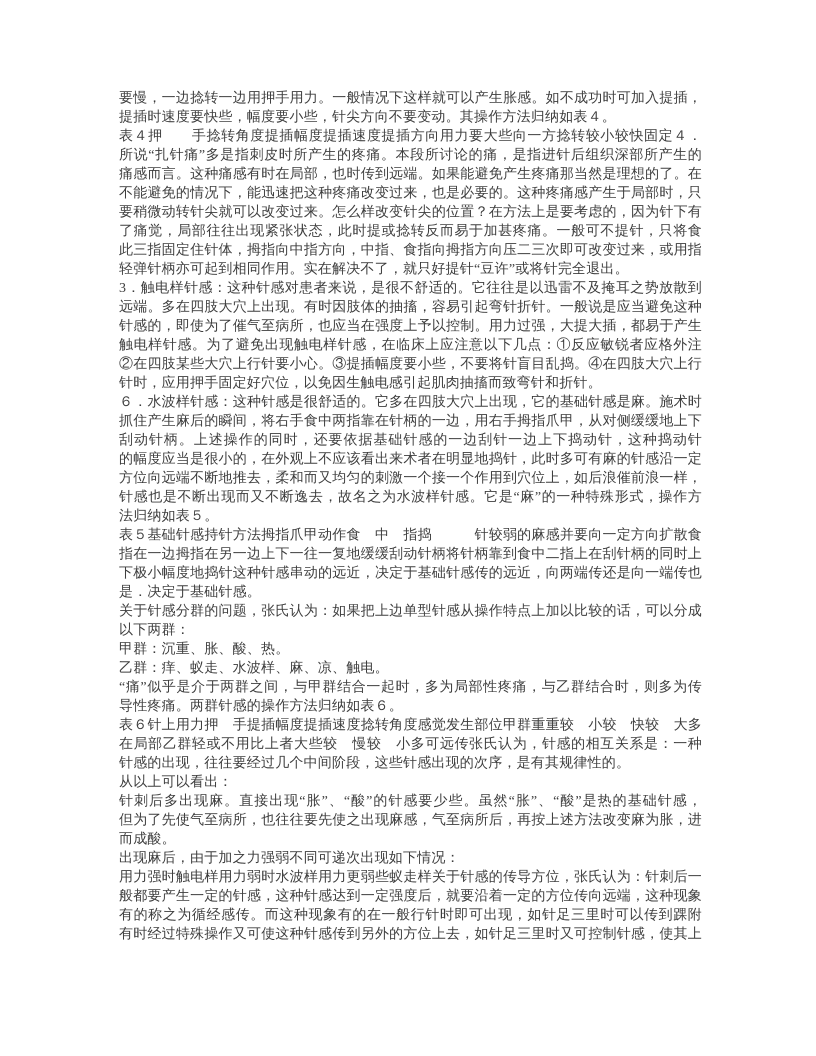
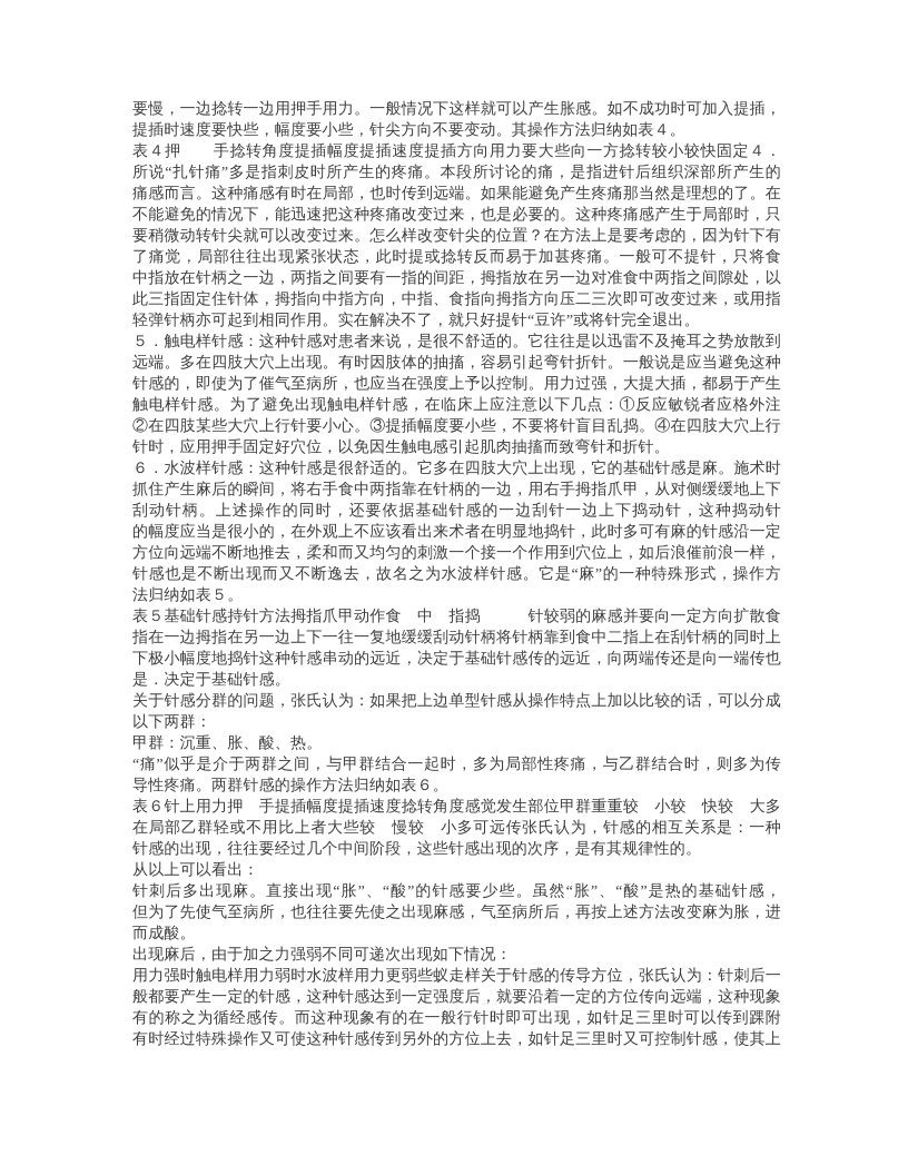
  要慢，一边捻转一边用押手用力。一般情况下这样就可以产生胀感。如不成功时可加入提插，
  提插时速度要快些，幅度要小些，针尖方向不要变动。其操作方法归纳如表４。
  表４押 手捻转角度提插幅度提插速度提插方向用力要大些向一方捻转较小较快固定４．
  所说“扎针痛”多是指刺皮时所产生的疼痛。本段所讨论的痛，是指进针后组织深部所产生的
  痛感而言。这种痛感有时在局部，也时传到远端。如果能避免产生疼痛那当然是理想的了。在
  不能避免的情况下，能迅速把这种疼痛改变过来，也是必要的。这种疼痛感产生于局部时，只
  要稍微动转针尖就可以改变过来。怎么样改变针尖的位置？在方法上是要考虑的，因为针下有
  了痛觉，局部往往出现紧张状态，此时提或捻转反而易于加甚疼痛。一般可不提针，只将食
+ 中指放在针柄之一边，两指之间要有一指的间距，拇指放在另一边对准食中两指之间隙处，以
  此三指固定住针体，拇指向中指方向，中指、食指向拇指方向压二三次即可改变过来，或用指
  轻弹针柄亦可起到相同作用。实在解决不了，就只好提针“豆许”或将针完全退出。
- 3．触电样针感：这种针感对患者来说，是很不舒适的。它往往是以迅雷不及掩耳之势放散到
+ ５．触电样针感：这种针感对患者来说，是很不舒适的。它往往是以迅雷不及掩耳之势放散到
  远端。多在四肢大穴上出现。有时因肢体的抽搐，容易引起弯针折针。一般说是应当避免这种
  针感的，即使为了催气至病所，也应当在强度上予以控制。用力过强，大提大插，都易于产生
  触电样针感。为了避免出现触电样针感，在临床上应注意以下几点：①反应敏锐者应格外注
  ②在四肢某些大穴上行针要小心。③提插幅度要小些，不要将针盲目乱捣。④在四肢大穴上行
  针时，应用押手固定好穴位，以免因生触电感引起肌肉抽搐而致弯针和折针。
  ６．水波样针感：这种针感是很舒适的。它多在四肢大穴上出现，它的基础针感是麻。施术时
  抓住产生麻后的瞬间，将右手食中两指靠在针柄的一边，用右手拇指爪甲，从对侧缓缓地上下
  刮动针柄。上述操作的同时，还要依据基础针感的一边刮针一边上下捣动针，这种捣动针
  的幅度应当是很小的，在外观上不应该看出来术者在明显地捣针，此时多可有麻的针感沿一定
  方位向远端不断地推去，柔和而又均匀的刺激一个接一个作用到穴位上，如后浪催前浪一样，
  针感也是不断出现而又不断逸去，故名之为水波样针感。它是“麻”的一种特殊形式，操作方
  法归纳如表５。
  表５基础针感持针方法拇指爪甲动作食 中 指捣 针较弱的麻感并要向一定方向扩散食
  指在一边拇指在另一边上下一往一复地缓缓刮动针柄将针柄靠到食中二指上在刮针柄的同时上
  下极小幅度地捣针这种针感串动的远近，决定于基础针感传的远近，向两端传还是向一端传也
  是．决定于基础针感。
  关于针感分群的问题，张氏认为：如果把上边单型针感从操作特点上加以比较的话，可以分成
  以下两群：
  甲群：沉重、胀、酸、热。
- 乙群：痒、蚁走、水波样、麻、凉、触电。
  “痛”似乎是介于两群之间，与甲群结合一起时，多为局部性疼痛，与乙群结合时，则多为传
  导性疼痛。两群针感的操作方法归纳如表６。
  表６针上用力押 手提插幅度提插速度捻转角度感觉发生部位甲群重重较 小较 快较 大多
  在局部乙群轻或不用比上者大些较 慢较 小多可远传张氏认为，针感的相互关系是：一种
  针感的出现，往往要经过几个中间阶段，这些针感出现的次序，是有其规律性的。
  从以上可以看出：
  针刺后多出现麻。直接出现“胀”、“酸”的针感要少些。虽然“胀”、“酸”是热的基础针感，
  但为了先使气至病所，也往往要先使之出现麻感，气至病所后，再按上述方法改变麻为胀，进
  而成酸。
  出现麻后，由于加之力强弱不同可递次出现如下情况：
  用力强时触电样用力弱时水波样用力更弱些蚁走样关于针感的传导方位，张氏认为：针刺后一
  般都要产生一定的针感，这种针感达到一定强度后，就要沿着一定的方位传向远端，这种现象
  有的称之为循经感传。而这种现象有的在一般行针时即可出现，如针足三里时可以传到踝附
  有时经过特殊操作又可使这种针感传到另外的方位上去，如针足三里时又可控制针感，使其上
